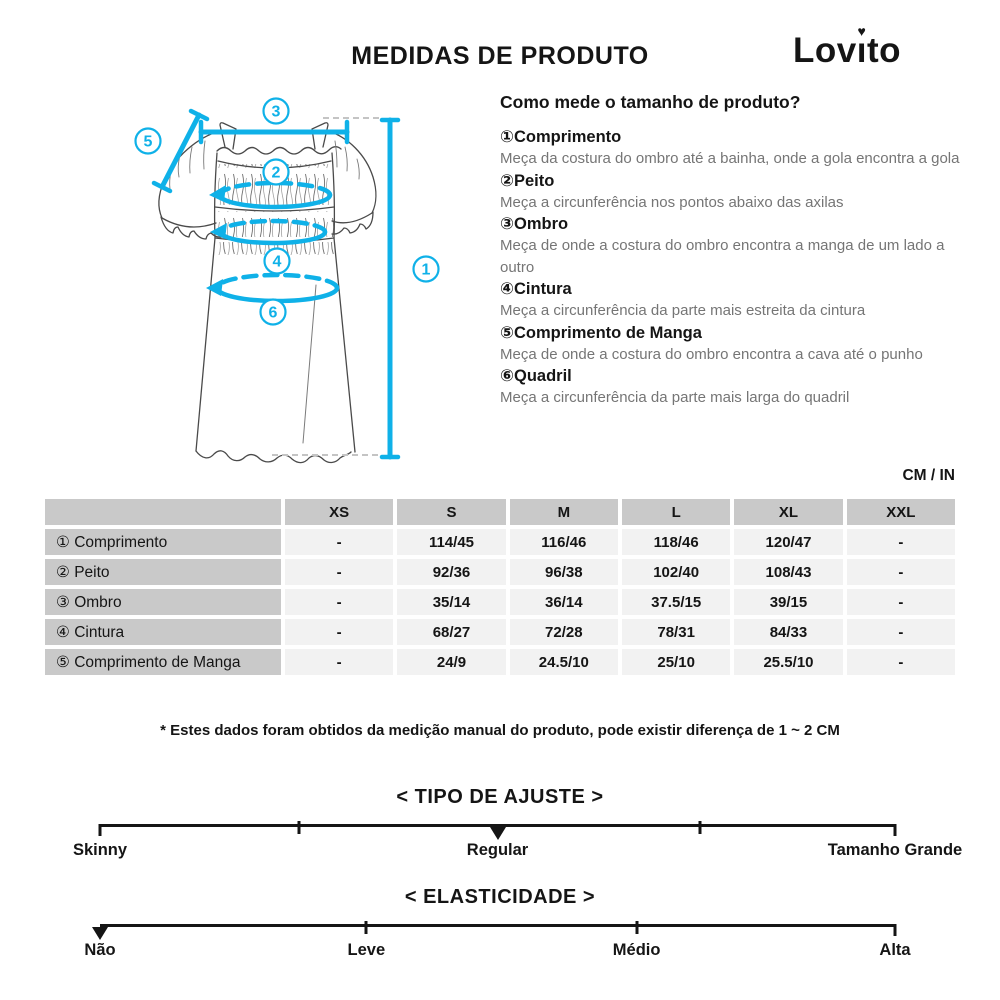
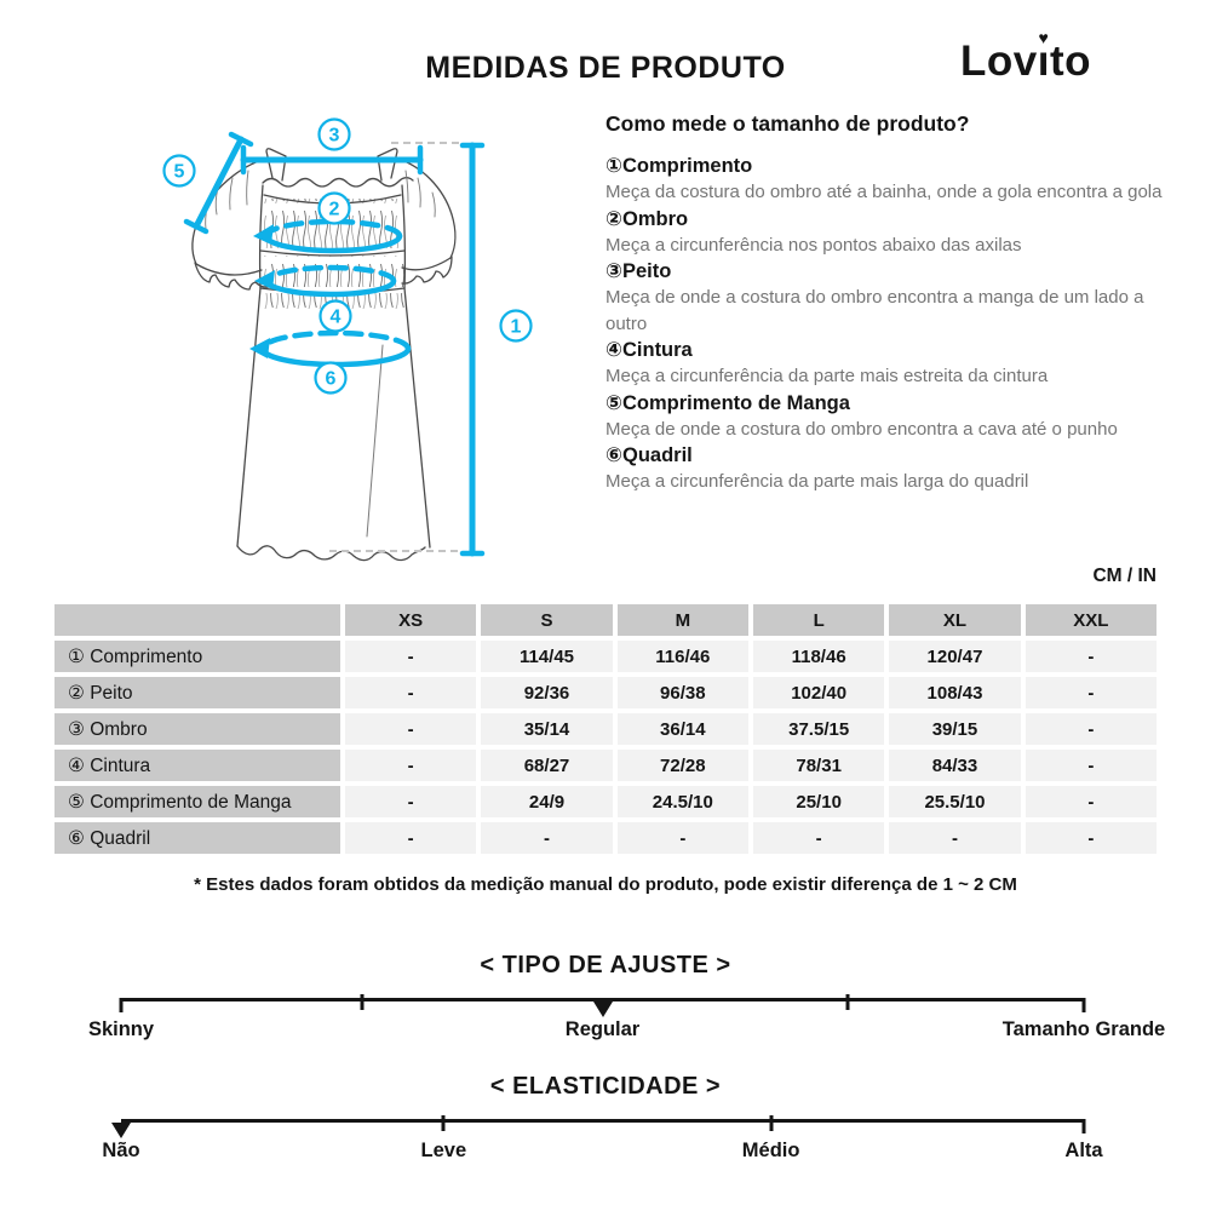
  MEDIDAS DE PRODUTO
  Lovı
  ♥
  to
  3
  5
  2
  4
  6
  1
  Como mede o tamanho de produto?
  ①Comprimento
  Meça da costura do ombro até a bainha, onde a gola encontra a gola
- ②Peito
+ ②Ombro
  Meça a circunferência nos pontos abaixo das axilas
- ③Ombro
+ ③Peito
  Meça de onde a costura do ombro encontra a manga de um lado a outro
  ④Cintura
  Meça a circunferência da parte mais estreita da cintura
  ⑤Comprimento de Manga
  Meça de onde a costura do ombro encontra a cava até o punho
  ⑥Quadril
  Meça a circunferência da parte mais larga do quadril
  CM / IN
  	XS	S	M	L	XL	XXL
  ① Comprimento	-	114/45	116/46	118/46	120/47	-
  ② Peito	-	92/36	96/38	102/40	108/43	-
  ③ Ombro	-	35/14	36/14	37.5/15	39/15	-
  ④ Cintura	-	68/27	72/28	78/31	84/33	-
  ⑤ Comprimento de Manga	-	24/9	24.5/10	25/10	25.5/10	-
+ ⑥ Quadril	-	-	-	-	-	-
  * Estes dados foram obtidos da medição manual do produto, pode existir diferença de 1 ~ 2 CM
  < TIPO DE AJUSTE >
  Skinny
  Regular
  Tamanho Grande
  < ELASTICIDADE >
  Não
  Leve
  Médio
  Alta
